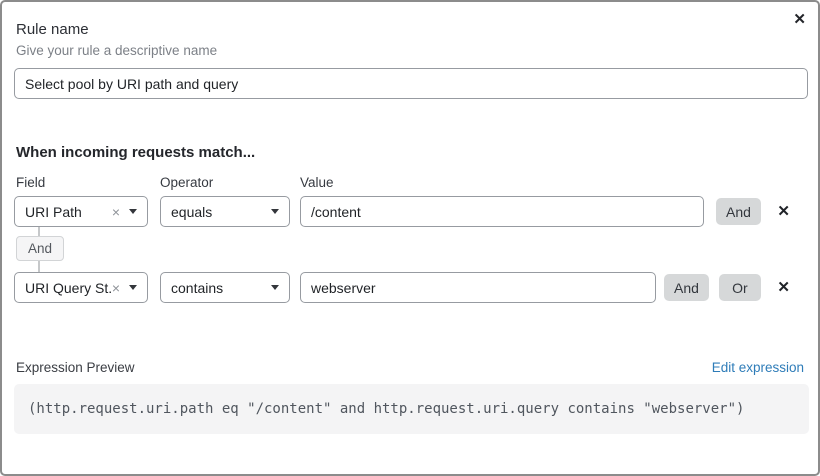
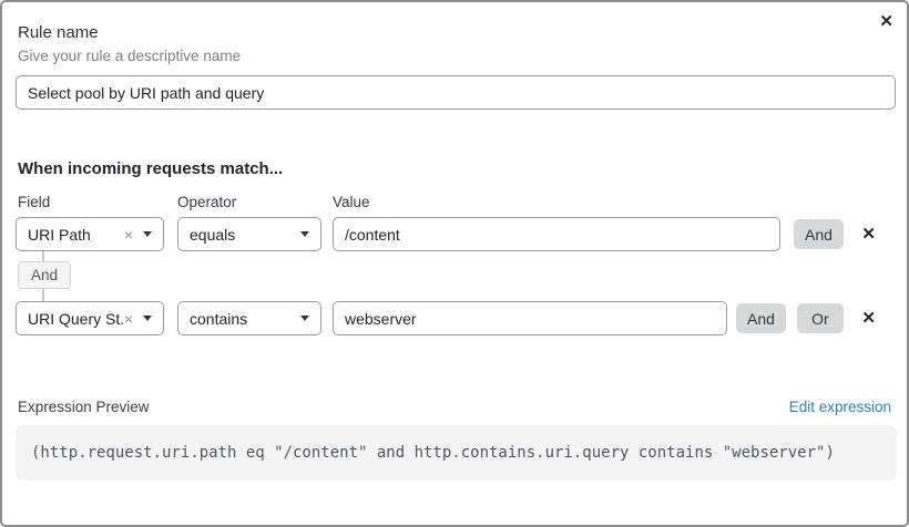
  ✕
  Rule name
  Give your rule a descriptive name
  Select pool by URI path and query
  When incoming requests match...
  Field
  Operator
  Value
  URI Path
  ×
  equals
  /content
  And
  ✕
  And
  URI Query St.
  ×
  contains
  webserver
  And
  Or
  ✕
  Expression Preview
  Edit expression
- (http.request.uri.path eq "/content" and http.request.uri.query contains "webserver")
+ (http.request.uri.path eq "/content" and http.contains.uri.query contains "webserver")
